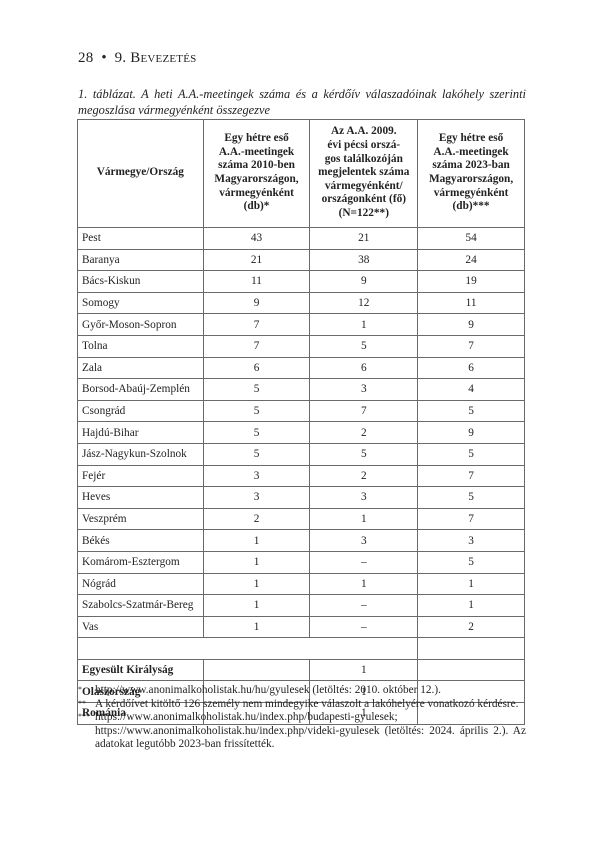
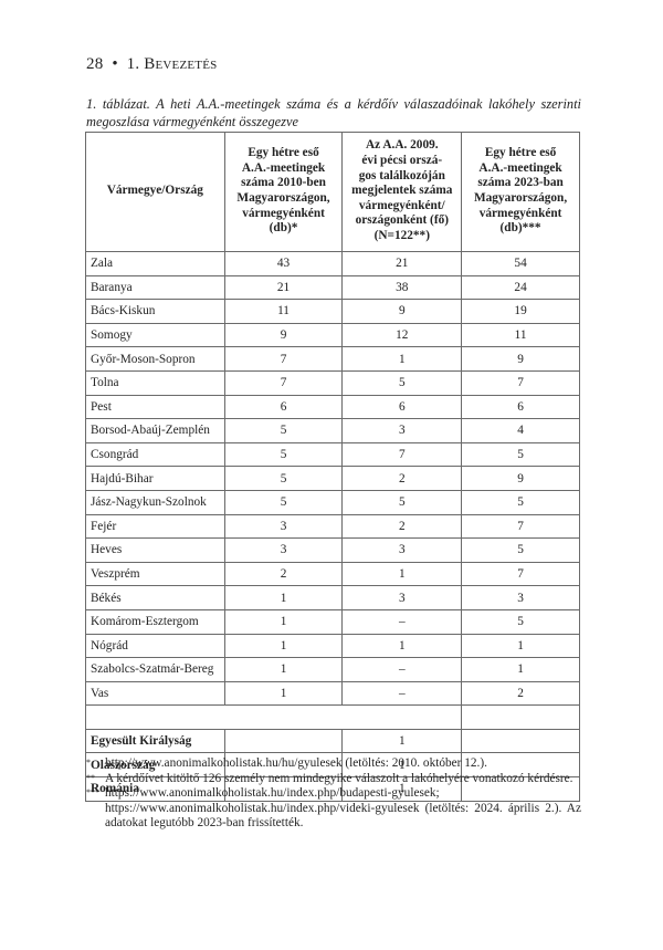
- 28 • 9. Bevezetés
+ 28 • 1. Bevezetés
  1. táblázat. A heti A.A.-meetingek száma és a kérdőív válaszadóinak lakóhely szerinti megoszlása vármegyénként összegezve
  Vármegye/Ország	Egy hétre esőA.A.-meetingekszáma 2010-benMagyarországon,vármegyénként(db)*	Az A.A. 2009.évi pécsi orszá-gos találkozójánmegjelentek számavármegyénként/országonként (fő)(N=122**)	Egy hétre esőA.A.-meetingekszáma 2023-banMagyarországon,vármegyénként(db)***
- Pest	43	21	54
+ Zala	43	21	54
  Baranya	21	38	24
  Bács-Kiskun	11	9	19
  Somogy	9	12	11
  Győr-Moson-Sopron	7	1	9
  Tolna	7	5	7
- Zala	6	6	6
+ Pest	6	6	6
  Borsod-Abaúj-Zemplén	5	3	4
  Csongrád	5	7	5
  Hajdú-Bihar	5	2	9
  Jász-Nagykun-Szolnok	5	5	5
  Fejér	3	2	7
  Heves	3	3	5
  Veszprém	2	1	7
  Békés	1	3	3
  Komárom-Esztergom	1	–	5
  Nógrád	1	1	1
  Szabolcs-Szatmár-Bereg	1	–	1
  Vas	1	–	2
  Egyesült Királyság		1
  Olaszország		1
  Románia		1
  *
  http://www.anonimalkoholistak.hu/hu/gyulesek (letöltés: 2010. október 12.).
  **
  A kérdőívet kitöltő 126 személy nem mindegyike válaszolt a lakóhelyére vonatkozó kérdésre.
  ***
  https://www.anonimalkoholistak.hu/index.php/budapesti-gyulesek; https://www.anonimalkoholistak.hu/index.php/videki-gyulesek (letöltés: 2024. április 2.). Az adatokat legutóbb 2023-ban frissítették.
